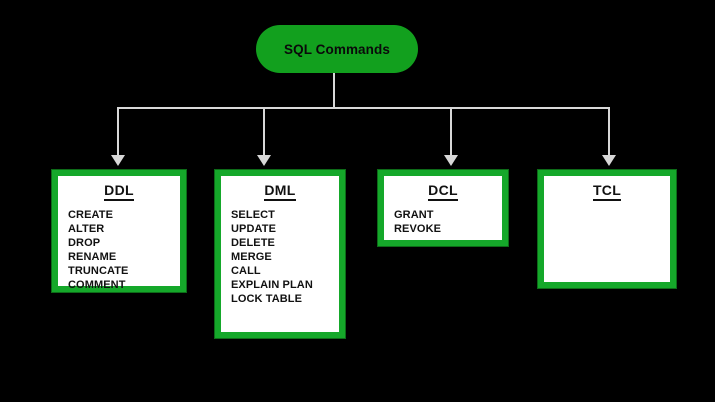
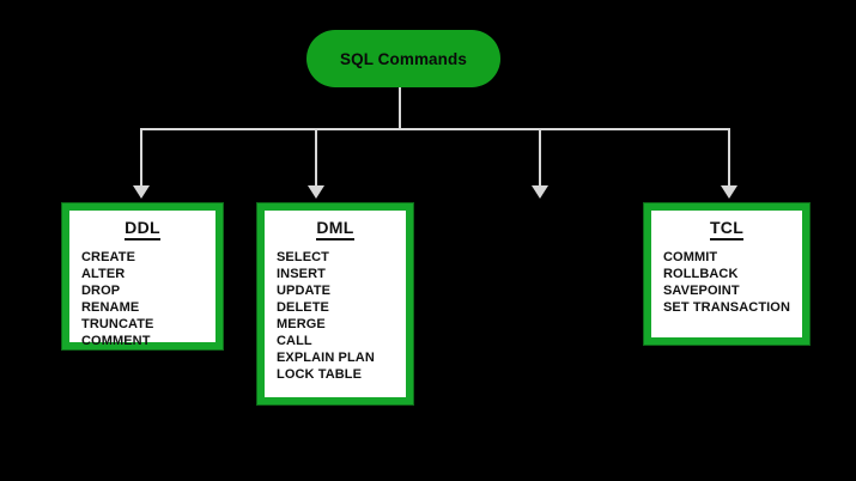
  SQL Commands
  DDL
  CREATE
  ALTER
  DROP
  RENAME
  TRUNCATE
  COMMENT
  DML
  SELECT
+ INSERT
  UPDATE
  DELETE
  MERGE
  CALL
  EXPLAIN PLAN
  LOCK TABLE
- DCL
- GRANT
- REVOKE
  TCL
+ COMMIT
+ ROLLBACK
+ SAVEPOINT
+ SET TRANSACTION
